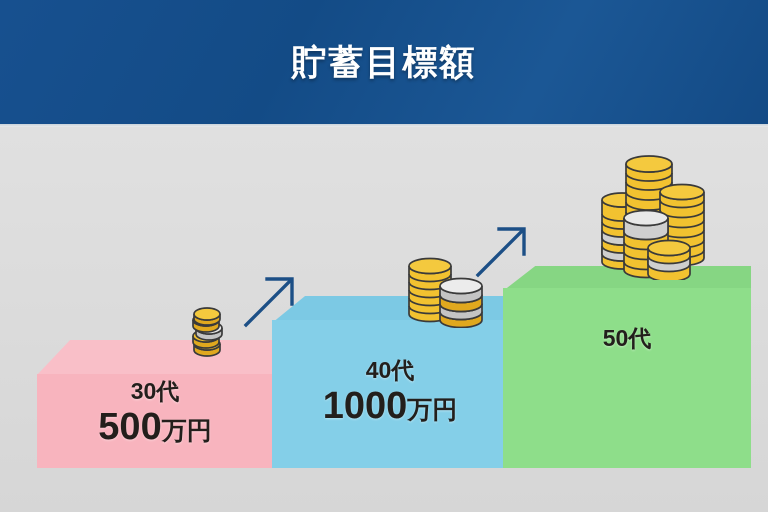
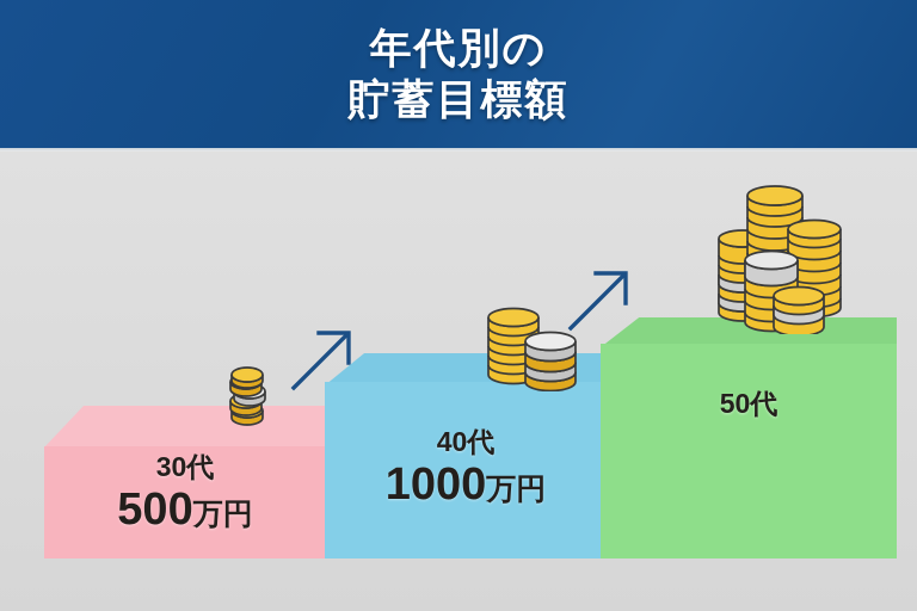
+ 年代別の
  貯蓄目標額
  30代
  500万円
  40代
  1000万円
  50代
